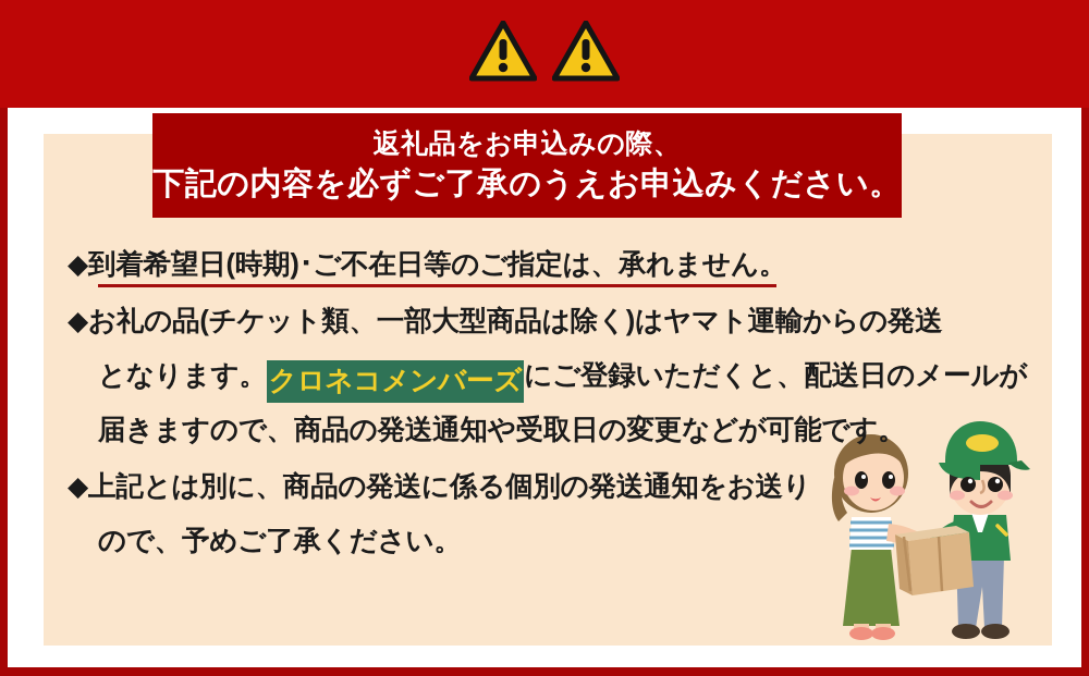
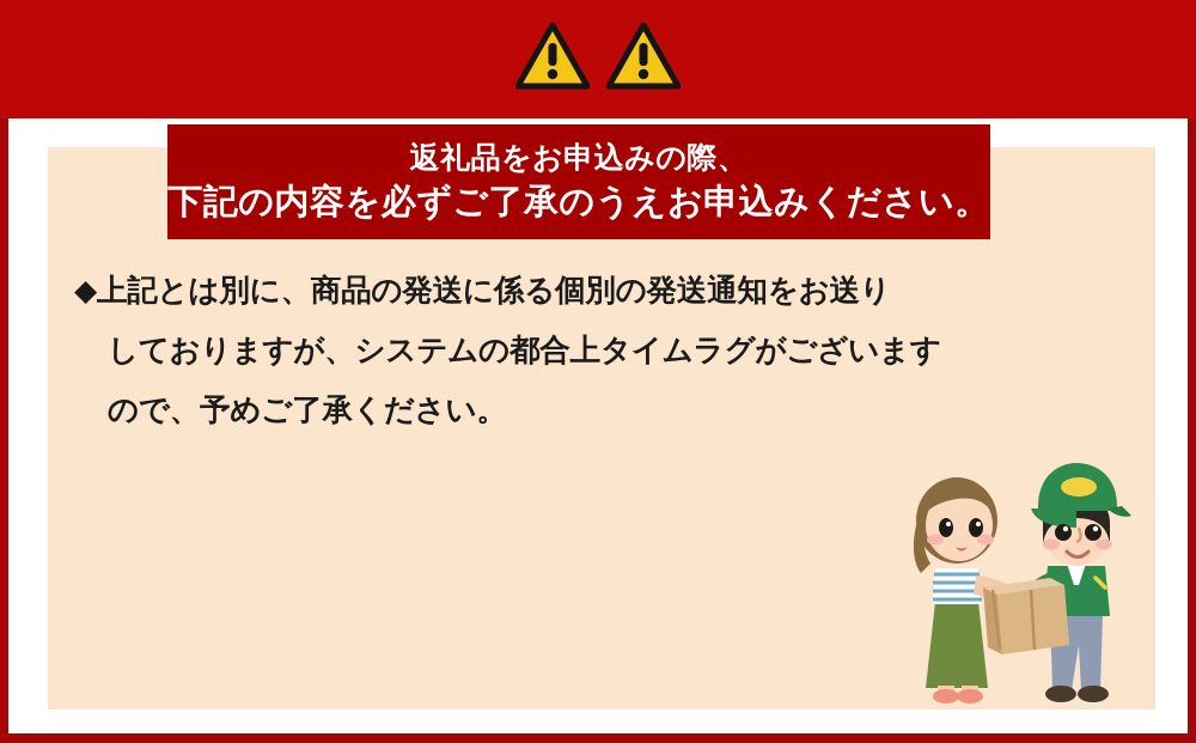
  返礼品をお申込みの際、
  下記の内容を必ずご了承のうえお申込みください。
- ◆到着希望日(時期)･ご不在日等のご指定は、承れません。
- ◆お礼の品(チケット類、一部大型商品は除く)はヤマト運輸からの発送
- となります。クロネコメンバーズにご登録いただくと、配送日のメールが
- 届きますので、商品の発送通知や受取日の変更などが可能です。
  ◆上記とは別に、商品の発送に係る個別の発送通知をお送り
+ しておりますが、システムの都合上タイムラグがございます
  ので、予めご了承ください。
